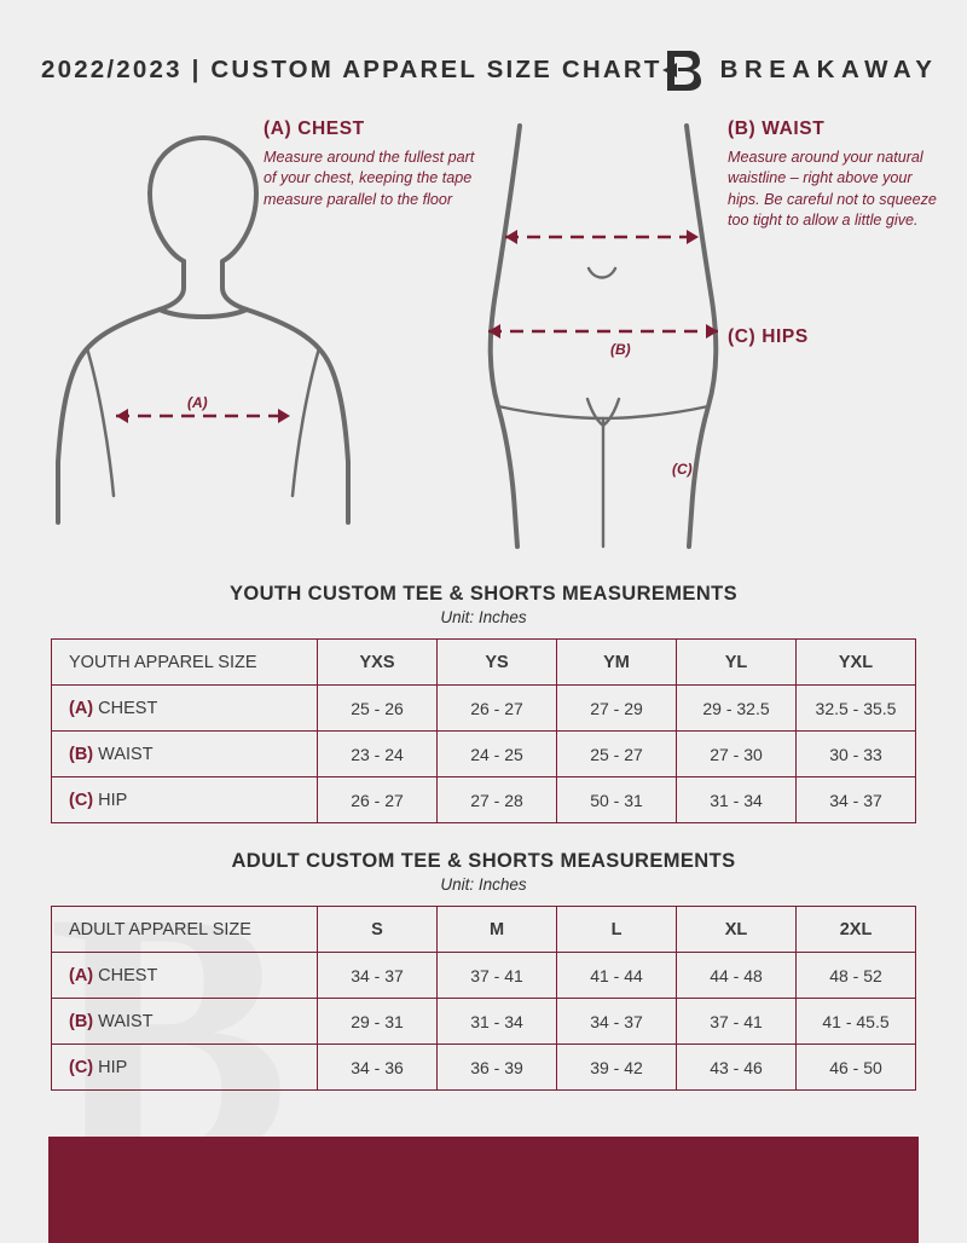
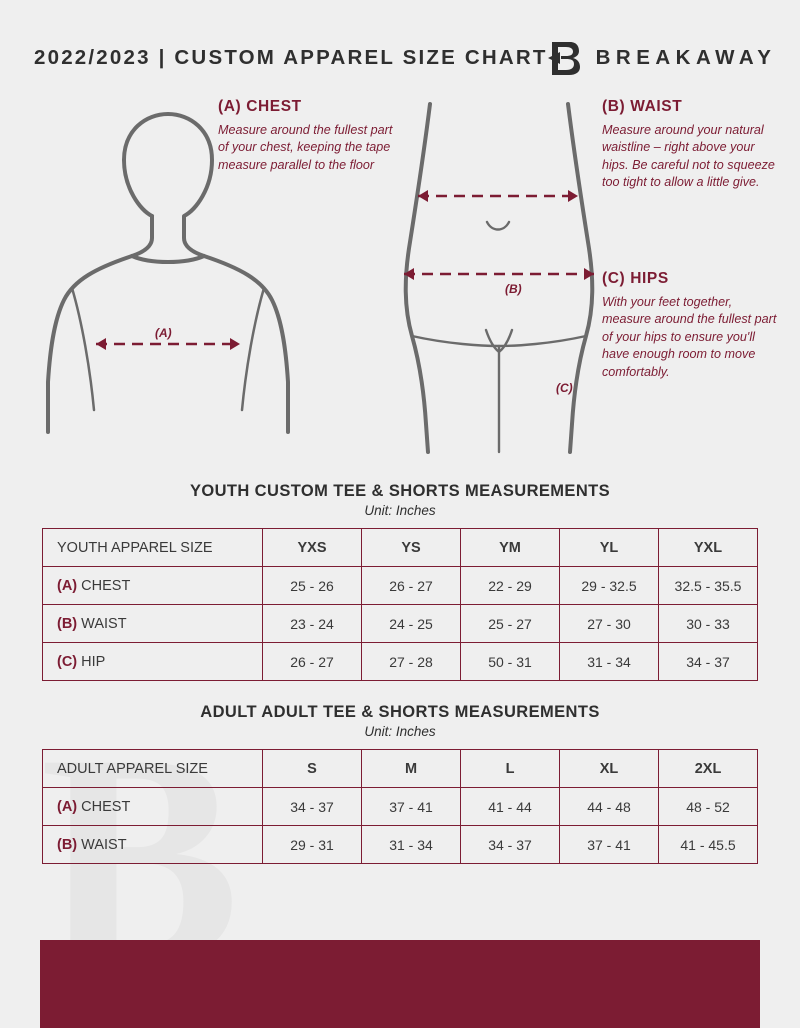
  B
  2022/2023 | CUSTOM APPAREL SIZE CHART
  BREAKAWAY
  (A)
  (B)
  (C)
  (A) CHEST
  Measure around the fullest part of your chest, keeping the tape measure parallel to the floor
  (B) WAIST
  Measure around your natural waistline – right above your hips. Be careful not to squeeze too tight to allow a little give.
  (C) HIPS
+ With your feet together, measure around the fullest part of your hips to ensure you'll have enough room to move comfortably.
  YOUTH CUSTOM TEE & SHORTS MEASUREMENTS
  Unit: Inches
  YOUTH APPAREL SIZE	YXS	YS	YM	YL	YXL
- (A) CHEST	25 - 26	26 - 27	27 - 29	29 - 32.5	32.5 - 35.5
+ (A) CHEST	25 - 26	26 - 27	22 - 29	29 - 32.5	32.5 - 35.5
  (B) WAIST	23 - 24	24 - 25	25 - 27	27 - 30	30 - 33
  (C) HIP	26 - 27	27 - 28	50 - 31	31 - 34	34 - 37
- ADULT CUSTOM TEE & SHORTS MEASUREMENTS
+ ADULT ADULT TEE & SHORTS MEASUREMENTS
  Unit: Inches
  ADULT APPAREL SIZE	S	M	L	XL	2XL
  (A) CHEST	34 - 37	37 - 41	41 - 44	44 - 48	48 - 52
  (B) WAIST	29 - 31	31 - 34	34 - 37	37 - 41	41 - 45.5
- (C) HIP	34 - 36	36 - 39	39 - 42	43 - 46	46 - 50
